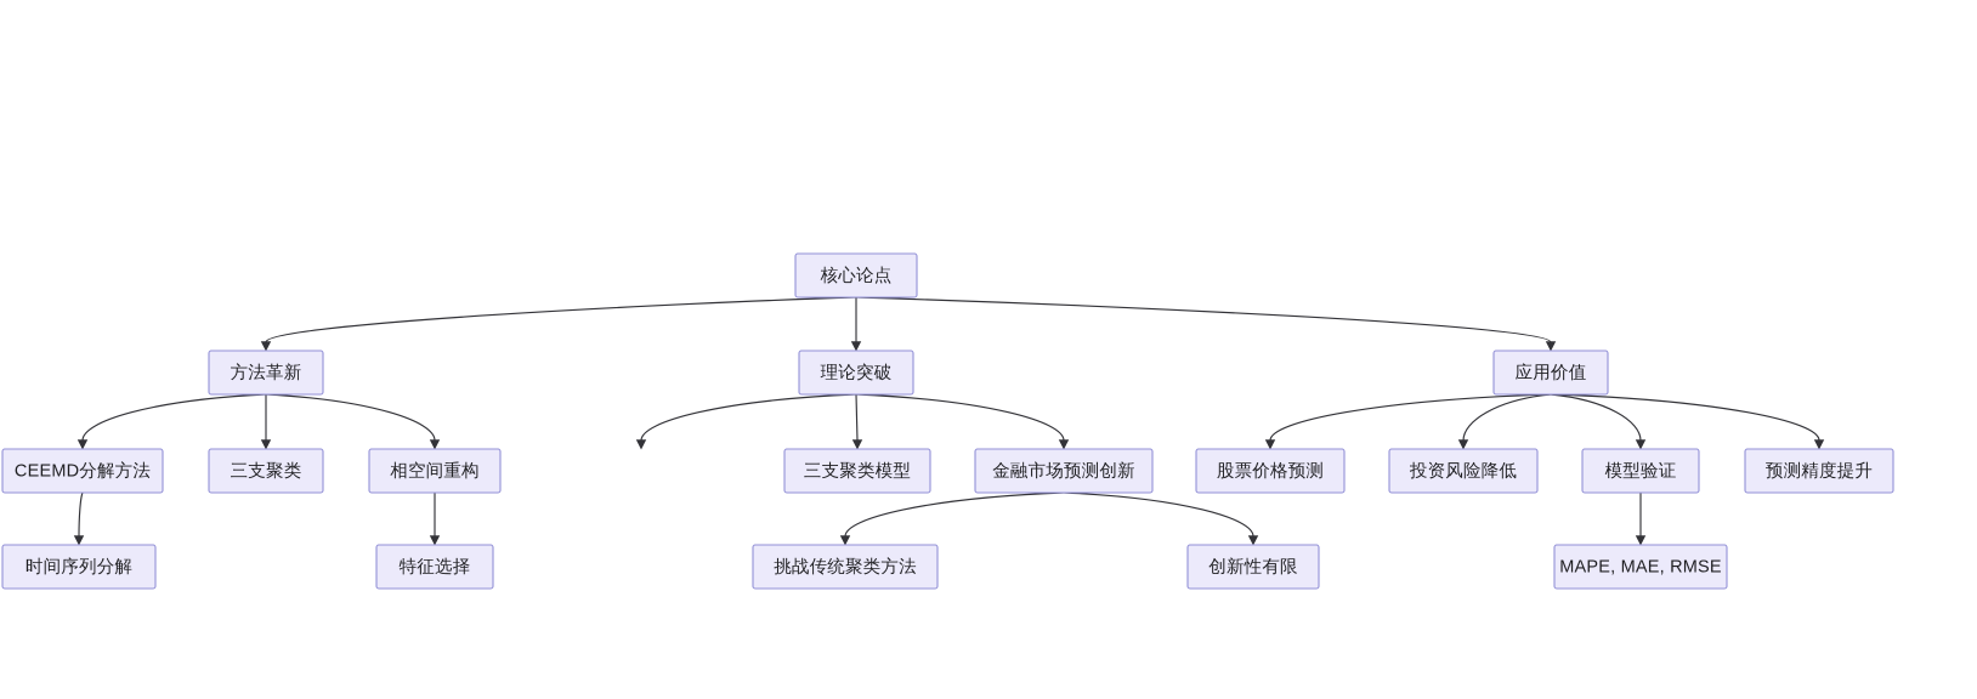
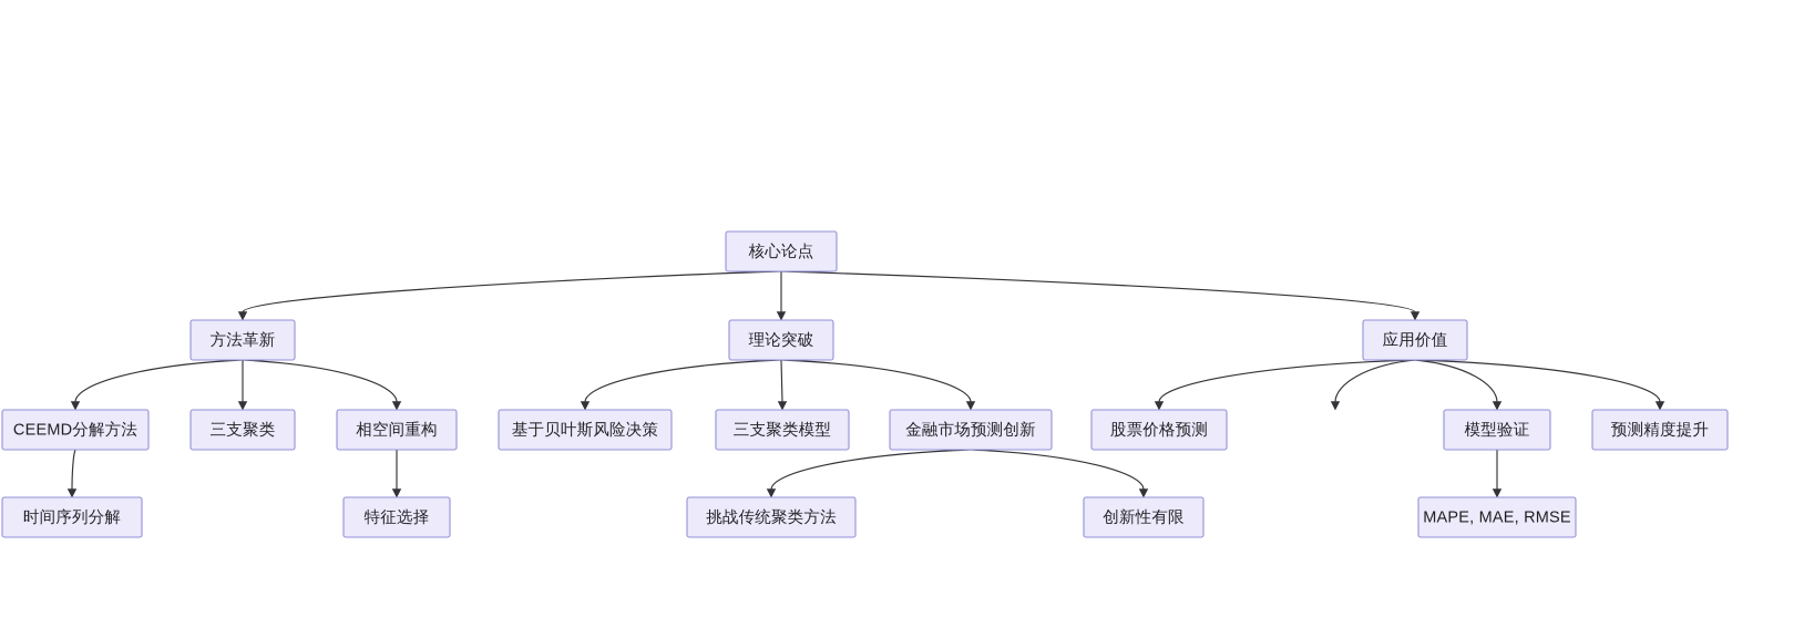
  核心论点
  方法革新
  理论突破
  应用价值
  CEEMD分解方法
  三支聚类
  相空间重构
+ 基于贝叶斯风险决策
  三支聚类模型
  金融市场预测创新
  股票价格预测
- 投资风险降低
  模型验证
  预测精度提升
  时间序列分解
  特征选择
  挑战传统聚类方法
  创新性有限
  MAPE, MAE, RMSE
